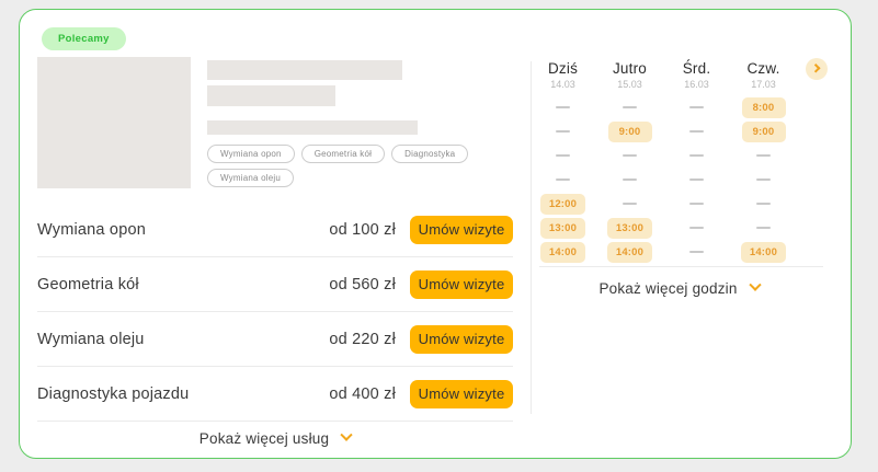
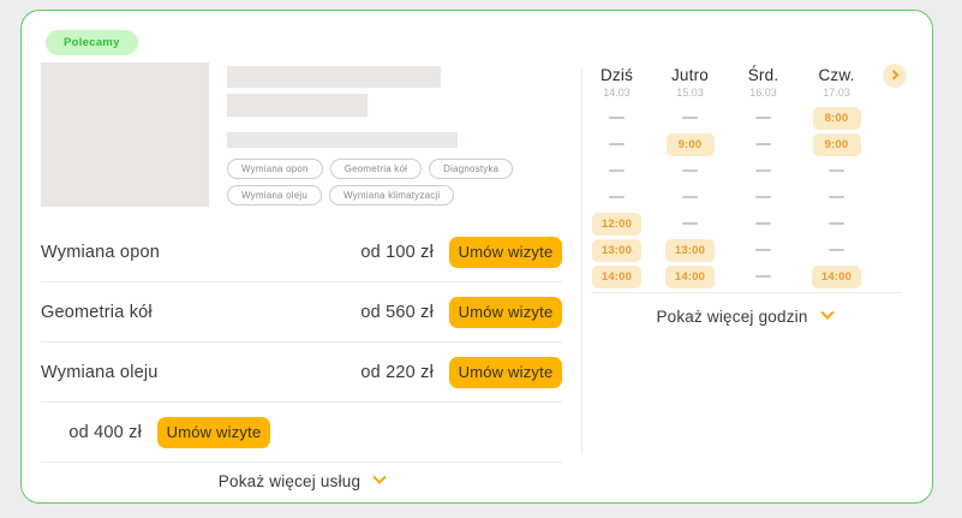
  Polecamy
  Wymiana opon
  Geometria kół
  Diagnostyka
  Wymiana oleju
+ Wymiana klimatyzacji
  Wymiana opon
  od 100 zł
  Umów wizyte
  Geometria kół
  od 560 zł
  Umów wizyte
  Wymiana oleju
  od 220 zł
  Umów wizyte
- Diagnostyka pojazdu
  od 400 zł
  Umów wizyte
  Pokaż więcej usług
  Dziś
  14.03
  Jutro
  15.03
  Śrd.
  16.03
  Czw.
  17.03
  8:00
  9:00
  9:00
  12:00
  13:00
  13:00
  14:00
  14:00
  14:00
  Pokaż więcej godzin
